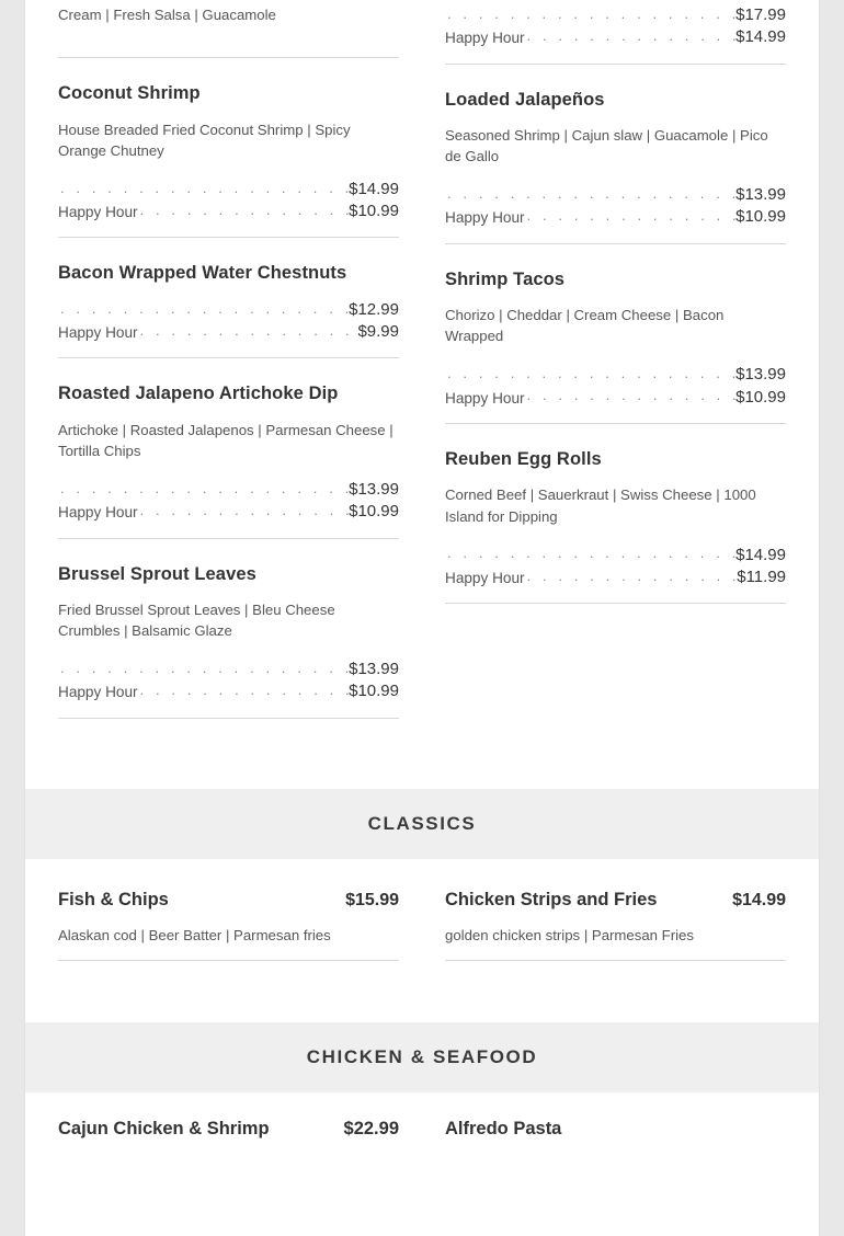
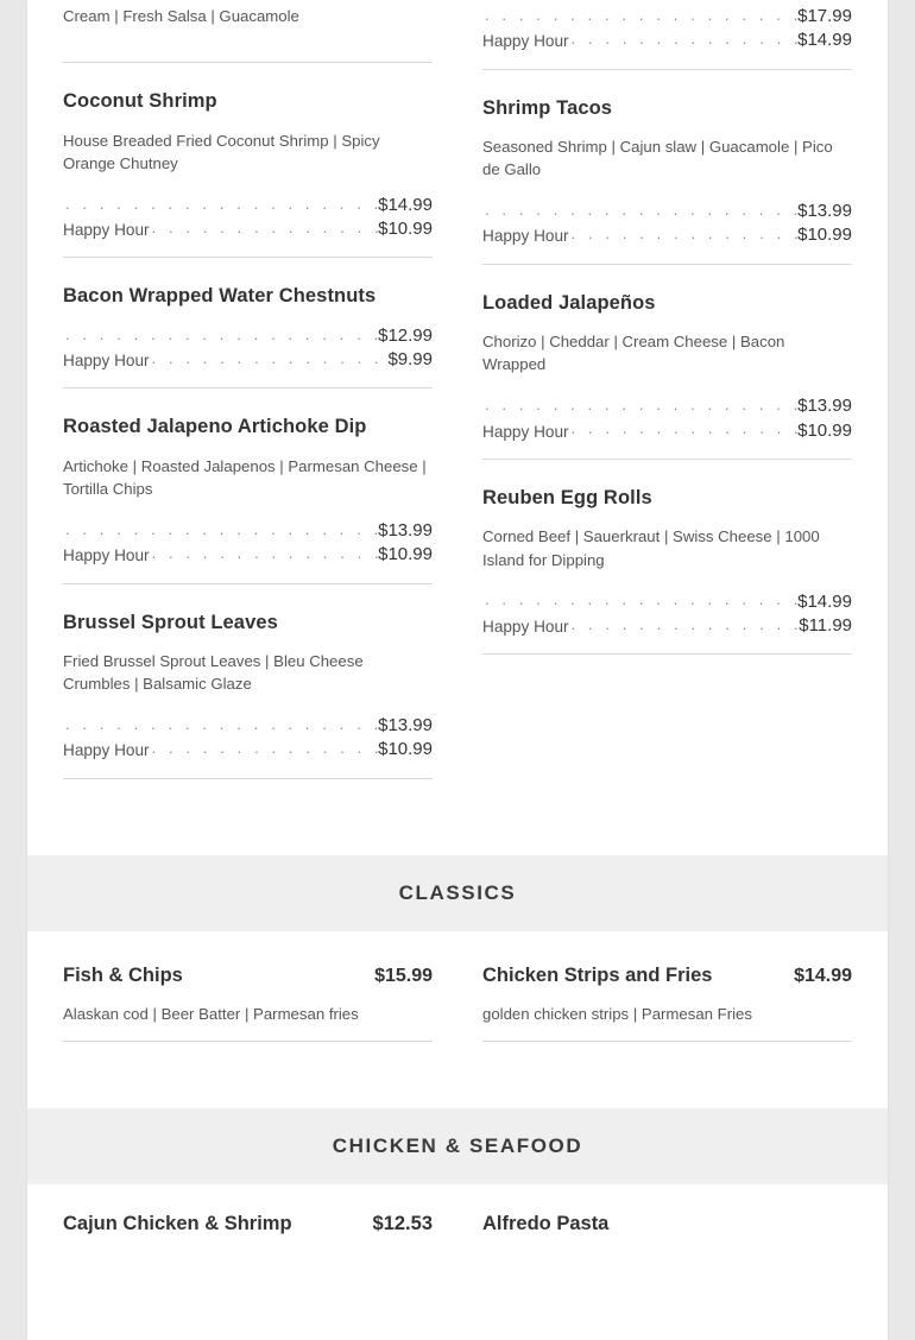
  Cream | Fresh Salsa | Guacamole
  Coconut Shrimp
  House Breaded Fried Coconut Shrimp | Spicy Orange Chutney
  $14.99
  Happy Hour
  $10.99
  Bacon Wrapped Water Chestnuts
  $12.99
  Happy Hour
  . . . . . . . . . . . . . .
  $9.99
  Roasted Jalapeno Artichoke Dip
  Artichoke | Roasted Jalapenos | Parmesan Cheese | Tortilla Chips
  $13.99
  Happy Hour
  $10.99
  Brussel Sprout Leaves
  Fried Brussel Sprout Leaves | Bleu Cheese Crumbles | Balsamic Glaze
  $13.99
  Happy Hour
  $10.99
  $17.99
  Happy Hour
  $14.99
- Loaded Jalapeños
+ Shrimp Tacos
  Seasoned Shrimp | Cajun slaw | Guacamole | Pico de Gallo
  $13.99
  Happy Hour
  $10.99
- Shrimp Tacos
+ Loaded Jalapeños
  Chorizo | Cheddar | Cream Cheese | Bacon Wrapped
  $13.99
  Happy Hour
  $10.99
  Reuben Egg Rolls
  Corned Beef | Sauerkraut | Swiss Cheese | 1000 Island for Dipping
  $14.99
  Happy Hour
  . . . . . . . . . . . . . .
  $11.99
  CLASSICS
  Fish & Chips
  $15.99
  Alaskan cod | Beer Batter | Parmesan fries
  Chicken Strips and Fries
  $14.99
  golden chicken strips | Parmesan Fries
  CHICKEN & SEAFOOD
  Cajun Chicken & Shrimp
- $22.99
+ $12.53
  Alfredo Pasta
